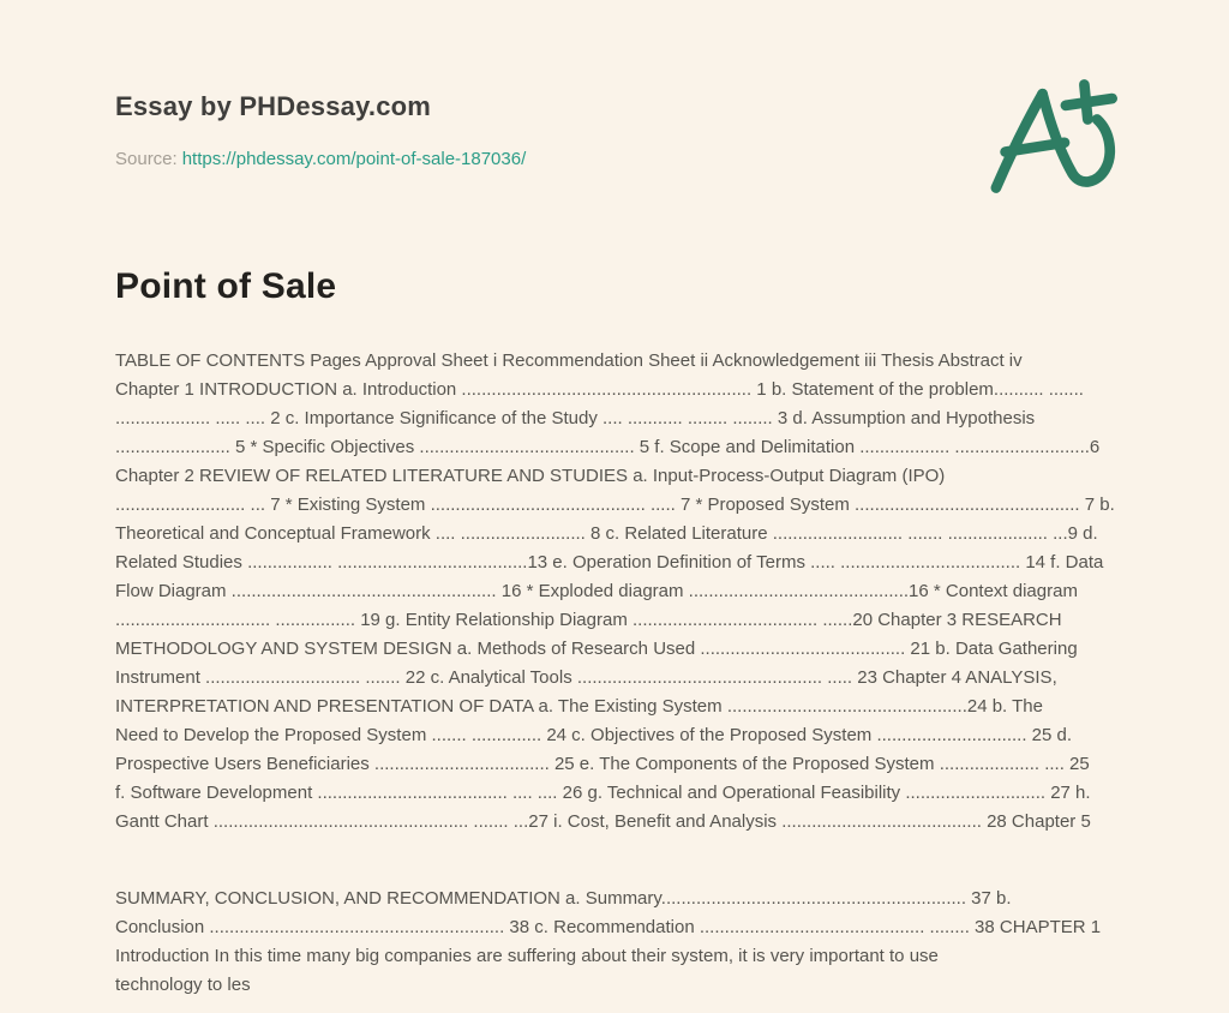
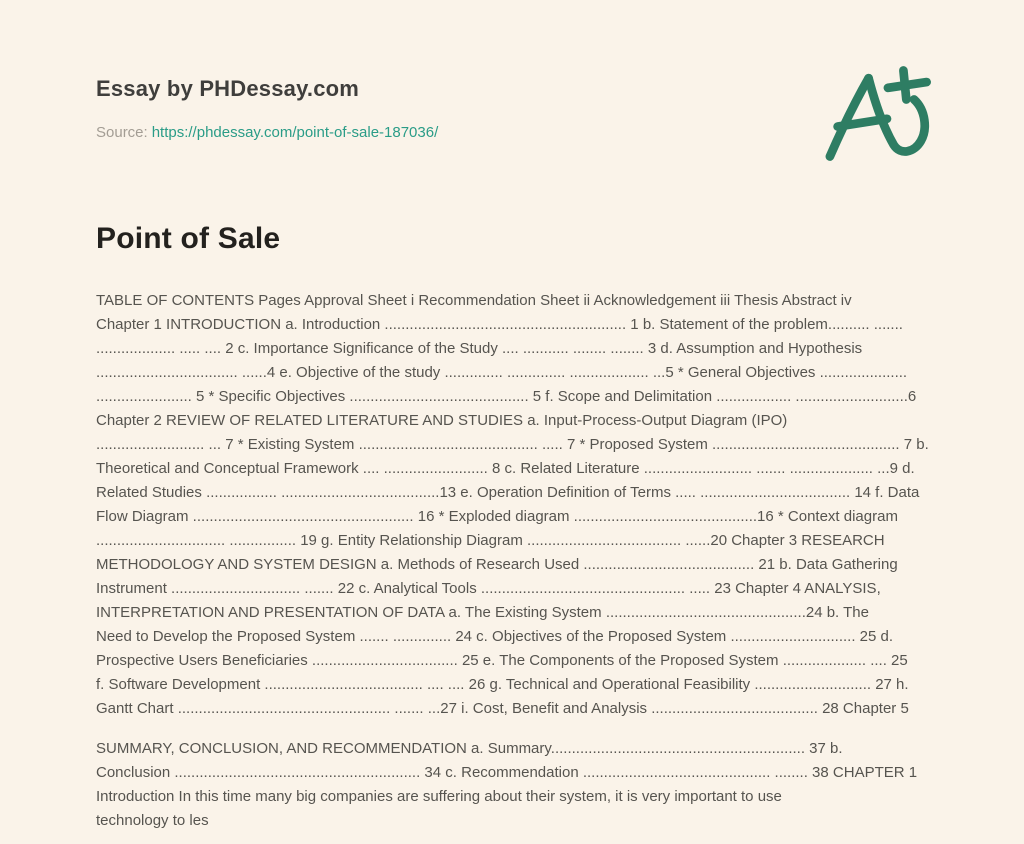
  Essay by PHDessay.com
  Source: https://phdessay.com/point-of-sale-187036/
  Point of Sale
  TABLE OF CONTENTS Pages Approval Sheet i Recommendation Sheet ii Acknowledgement iii Thesis Abstract iv
  Chapter 1 INTRODUCTION a. Introduction .......................................................... 1 b. Statement of the problem.......... .......
  ................... ..... .... 2 c. Importance Significance of the Study .... ........... ........ ........ 3 d. Assumption and Hypothesis
+ .................................. ......4 e. Objective of the study .............. .............. ................... ...5 * General Objectives .....................
  ....................... 5 * Specific Objectives ........................................... 5 f. Scope and Delimitation .................. ...........................6
  Chapter 2 REVIEW OF RELATED LITERATURE AND STUDIES a. Input-Process-Output Diagram (IPO)
  .......................... ... 7 * Existing System ........................................... ..... 7 * Proposed System ............................................. 7 b.
  Theoretical and Conceptual Framework .... ......................... 8 c. Related Literature .......................... ....... .................... ...9 d.
  Related Studies ................. ......................................13 e. Operation Definition of Terms ..... .................................... 14 f. Data
  Flow Diagram ..................................................... 16 * Exploded diagram ............................................16 * Context diagram
  ............................... ................ 19 g. Entity Relationship Diagram ..................................... ......20 Chapter 3 RESEARCH
  METHODOLOGY AND SYSTEM DESIGN a. Methods of Research Used ......................................... 21 b. Data Gathering
  Instrument ............................... ....... 22 c. Analytical Tools ................................................. ..... 23 Chapter 4 ANALYSIS,
  INTERPRETATION AND PRESENTATION OF DATA a. The Existing System ................................................24 b. The
  Need to Develop the Proposed System ....... .............. 24 c. Objectives of the Proposed System .............................. 25 d.
  Prospective Users Beneficiaries ................................... 25 e. The Components of the Proposed System .................... .... 25
  f. Software Development ...................................... .... .... 26 g. Technical and Operational Feasibility ............................ 27 h.
  Gantt Chart ................................................... ....... ...27 i. Cost, Benefit and Analysis ........................................ 28 Chapter 5
  SUMMARY, CONCLUSION, AND RECOMMENDATION a. Summary............................................................. 37 b.
- Conclusion ........................................................... 38 c. Recommendation ............................................. ........ 38 CHAPTER 1
+ Conclusion ........................................................... 34 c. Recommendation ............................................. ........ 38 CHAPTER 1
  Introduction In this time many big companies are suffering about their system, it is very important to use
  technology to les
